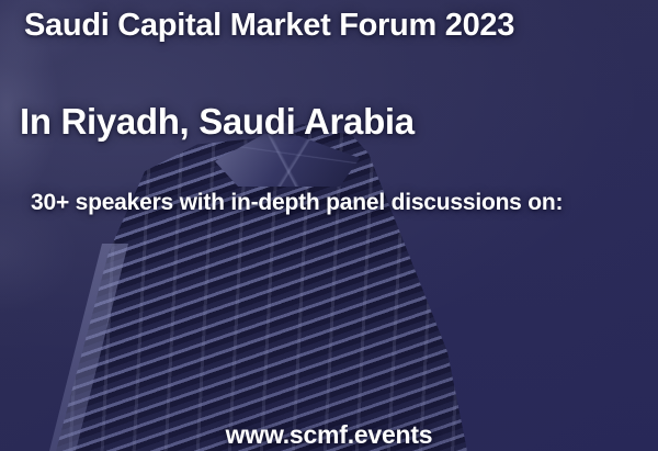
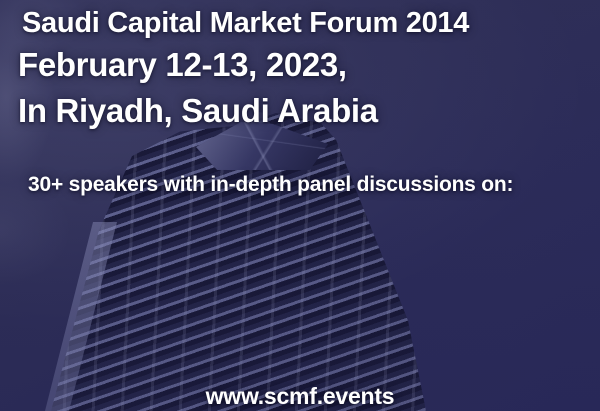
- Saudi Capital Market Forum 2023
+ Saudi Capital Market Forum 2014
+ February 12-13, 2023,
  In Riyadh, Saudi Arabia
  30+ speakers with in-depth panel discussions on:
  www.scmf.events
